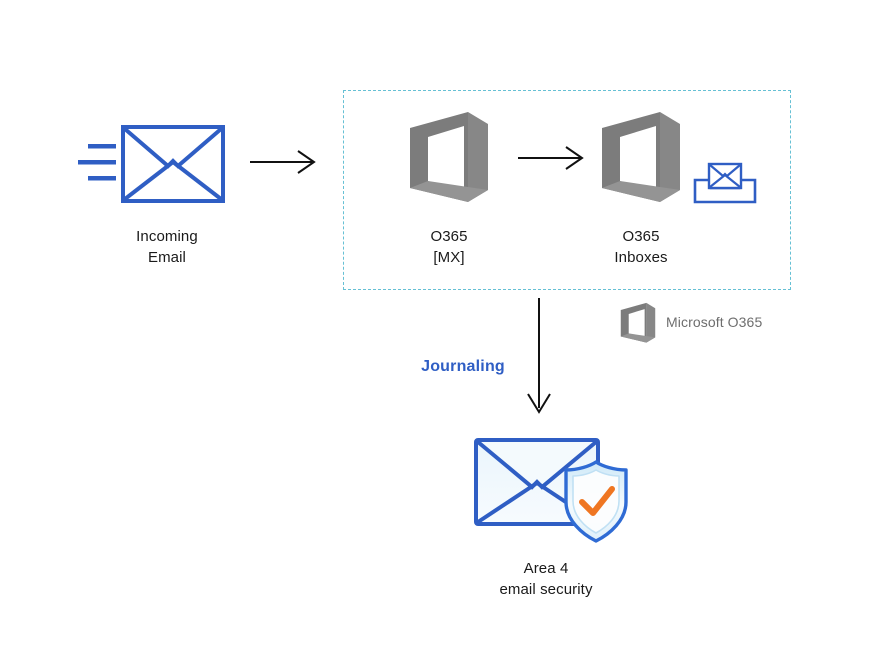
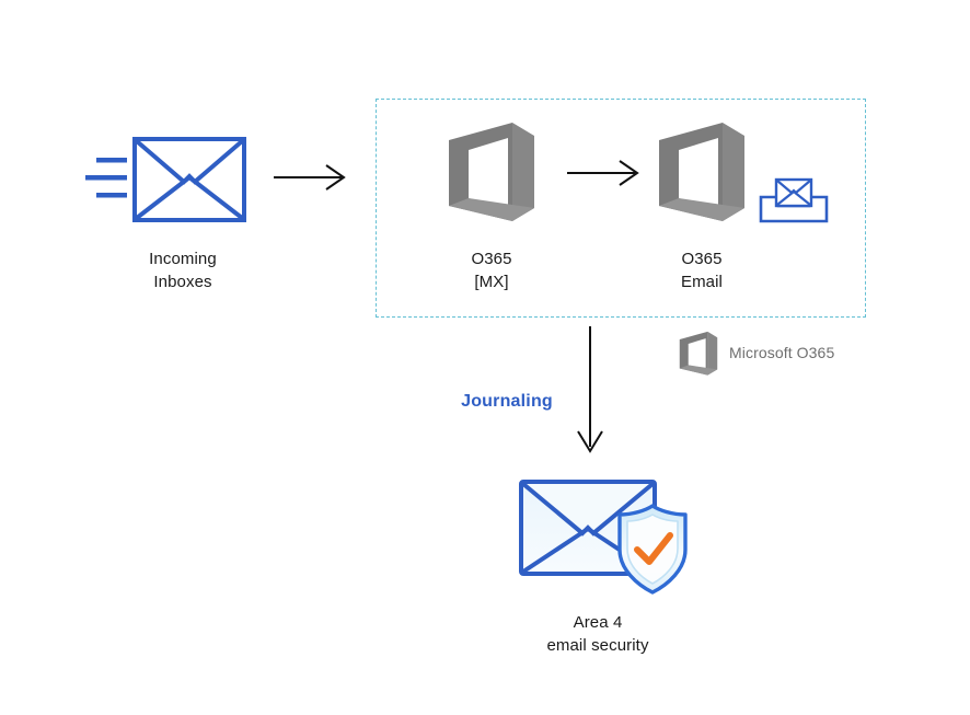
  Incoming
- Email
+ Inboxes
  O365
  [MX]
  O365
- Inboxes
+ Email
  Microsoft O365
  Journaling
  Area 4
  email security
